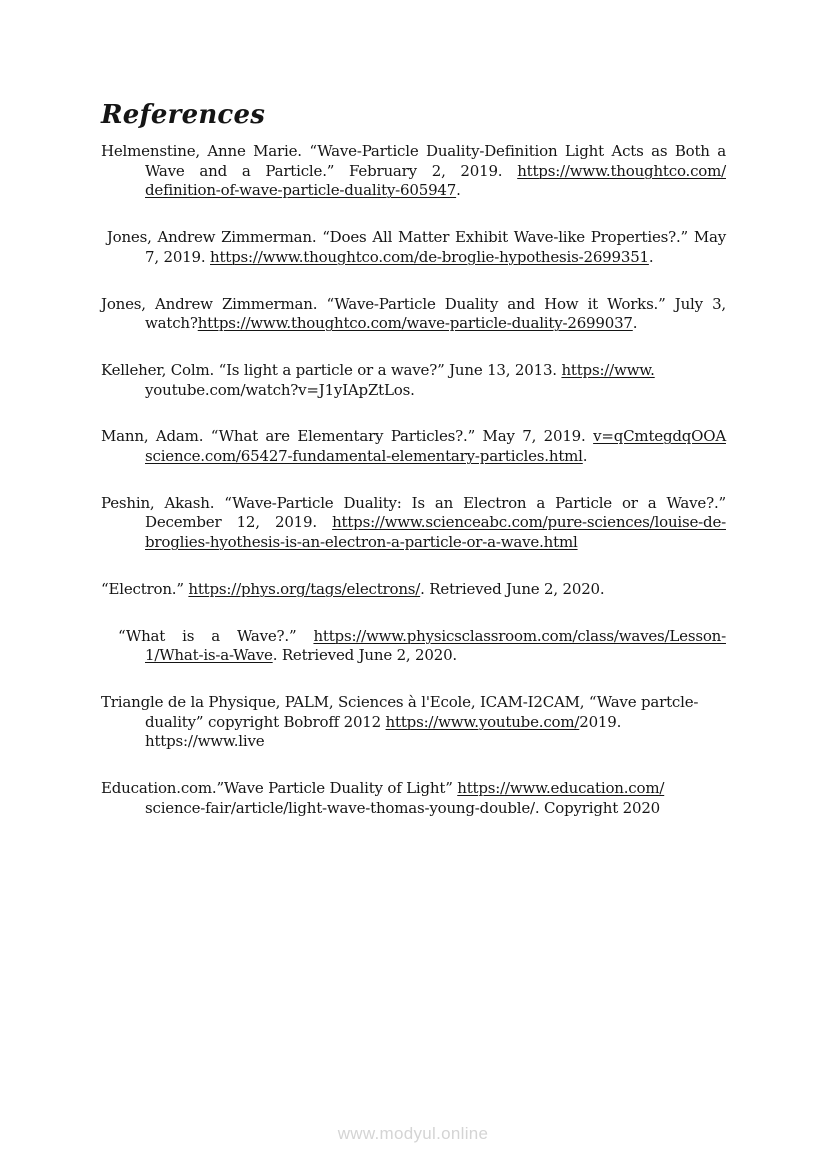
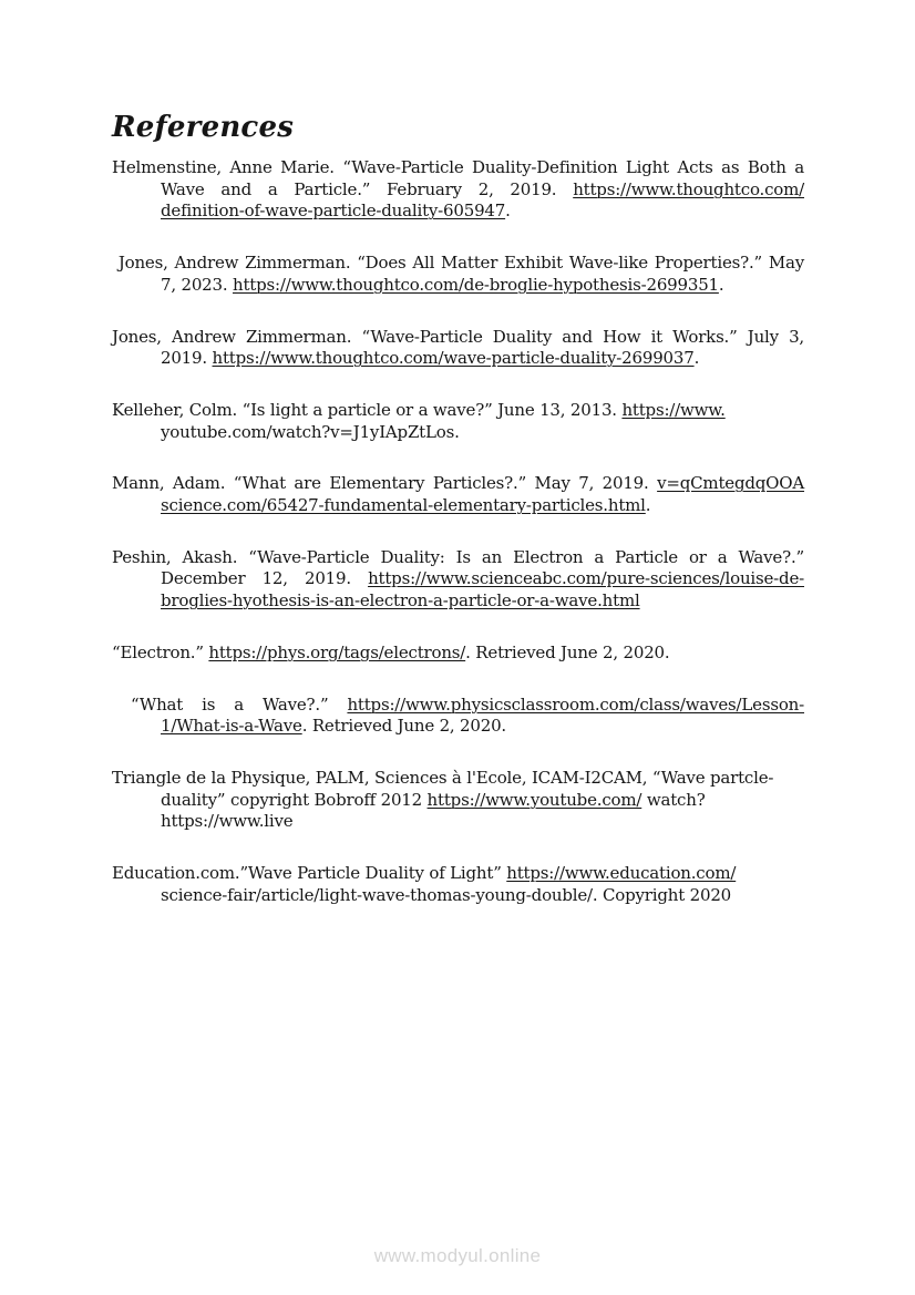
  References
  Helmenstine, Anne Marie. “Wave-Particle Duality-Definition Light Acts as Both a
  Wave and a Particle.” February 2, 2019. https://www.thoughtco.com/
  definition-of-wave-particle-duality-605947.
  Jones, Andrew Zimmerman. “Does All Matter Exhibit Wave-like Properties?.” May
- 7, 2019. https://www.thoughtco.com/de-broglie-hypothesis-2699351.
+ 7, 2023. https://www.thoughtco.com/de-broglie-hypothesis-2699351.
  Jones, Andrew Zimmerman. “Wave-Particle Duality and How it Works.” July 3,
- watch?https://www.thoughtco.com/wave-particle-duality-2699037.
+ 2019. https://www.thoughtco.com/wave-particle-duality-2699037.
  Kelleher, Colm. “Is light a particle or a wave?” June 13, 2013. https://www.
  youtube.com/watch?v=J1yIApZtLos.
  Mann, Adam. “What are Elementary Particles?.” May 7, 2019. v=qCmtegdqOOA
  science.com/65427-fundamental-elementary-particles.html.
  Peshin, Akash. “Wave-Particle Duality: Is an Electron a Particle or a Wave?.”
  December 12, 2019. https://www.scienceabc.com/pure-sciences/louise-de-
  broglies-hyothesis-is-an-electron-a-particle-or-a-wave.html
  “Electron.” https://phys.org/tags/electrons/. Retrieved June 2, 2020.
  “What is a Wave?.” https://www.physicsclassroom.com/class/waves/Lesson-
  1/What-is-a-Wave. Retrieved June 2, 2020.
  Triangle de la Physique, PALM, Sciences à l'Ecole, ICAM-I2CAM, “Wave partcle-
- duality” copyright Bobroff 2012 https://www.youtube.com/2019.
+ duality” copyright Bobroff 2012 https://www.youtube.com/ watch?
  https://www.live
  Education.com.”Wave Particle Duality of Light” https://www.education.com/
  science-fair/article/light-wave-thomas-young-double/. Copyright 2020
  www.modyul.online
